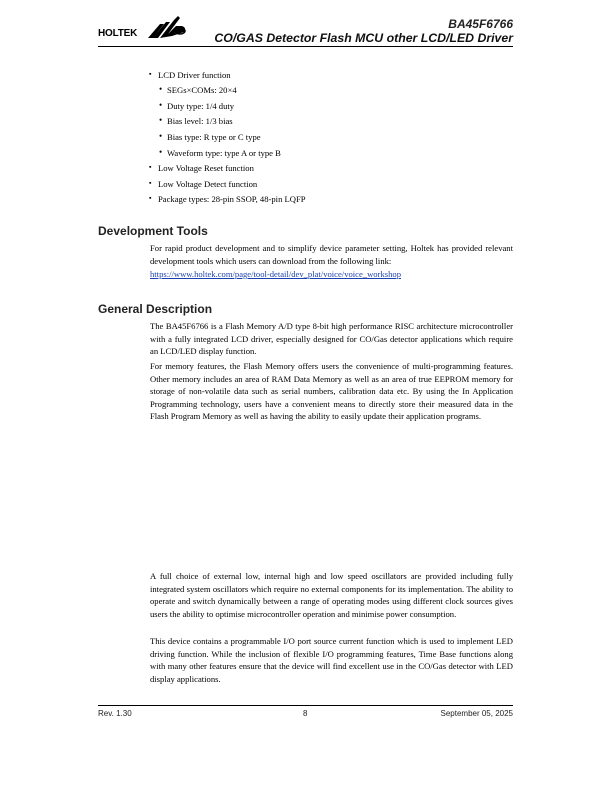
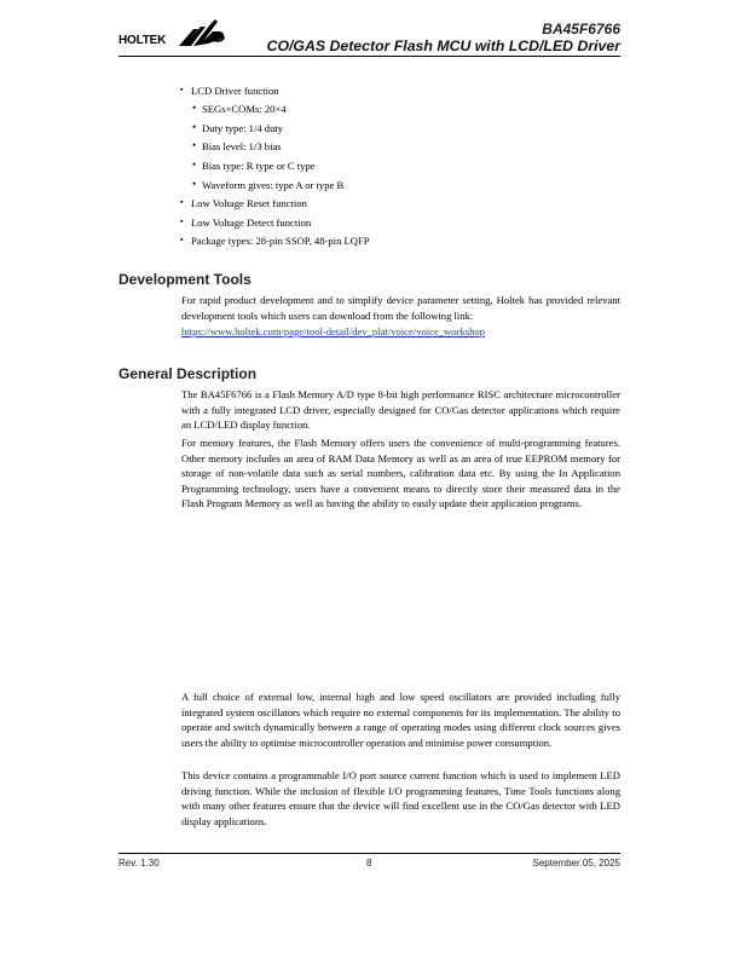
  HOLTEK
  BA45F6766
- CO/GAS Detector Flash MCU other LCD/LED Driver
+ CO/GAS Detector Flash MCU with LCD/LED Driver
  ▪
  LCD Driver function
  •
  SEGs×COMs: 20×4
  •
  Duty type: 1/4 duty
  •
  Bias level: 1/3 bias
  •
  Bias type: R type or C type
  •
- Waveform type: type A or type B
+ Waveform gives: type A or type B
  ▪
  Low Voltage Reset function
  ▪
  Low Voltage Detect function
  ▪
  Package types: 28-pin SSOP, 48-pin LQFP
  Development Tools
  For rapid product development and to simplify device parameter setting, Holtek has provided relevant development tools which users can download from the following link:
  https://www.holtek.com/page/tool-detail/dev_plat/voice/voice_workshop
  General Description
  The BA45F6766 is a Flash Memory A/D type 8-bit high performance RISC architecture microcontroller with a fully integrated LCD driver, especially designed for CO/Gas detector applications which require an LCD/LED display function.
  For memory features, the Flash Memory offers users the convenience of multi-programming features. Other memory includes an area of RAM Data Memory as well as an area of true EEPROM memory for storage of non-volatile data such as serial numbers, calibration data etc. By using the In Application Programming technology, users have a convenient means to directly store their measured data in the Flash Program Memory as well as having the ability to easily update their application programs.
  A full choice of external low, internal high and low speed oscillators are provided including fully integrated system oscillators which require no external components for its implementation. The ability to operate and switch dynamically between a range of operating modes using different clock sources gives users the ability to optimise microcontroller operation and minimise power consumption.
- This device contains a programmable I/O port source current function which is used to implement LED driving function. While the inclusion of flexible I/O programming features, Time Base functions along with many other features ensure that the device will find excellent use in the CO/Gas detector with LED display applications.
+ This device contains a programmable I/O port source current function which is used to implement LED driving function. While the inclusion of flexible I/O programming features, Time Tools functions along with many other features ensure that the device will find excellent use in the CO/Gas detector with LED display applications.
  Rev. 1.30
  8
  September 05, 2025
